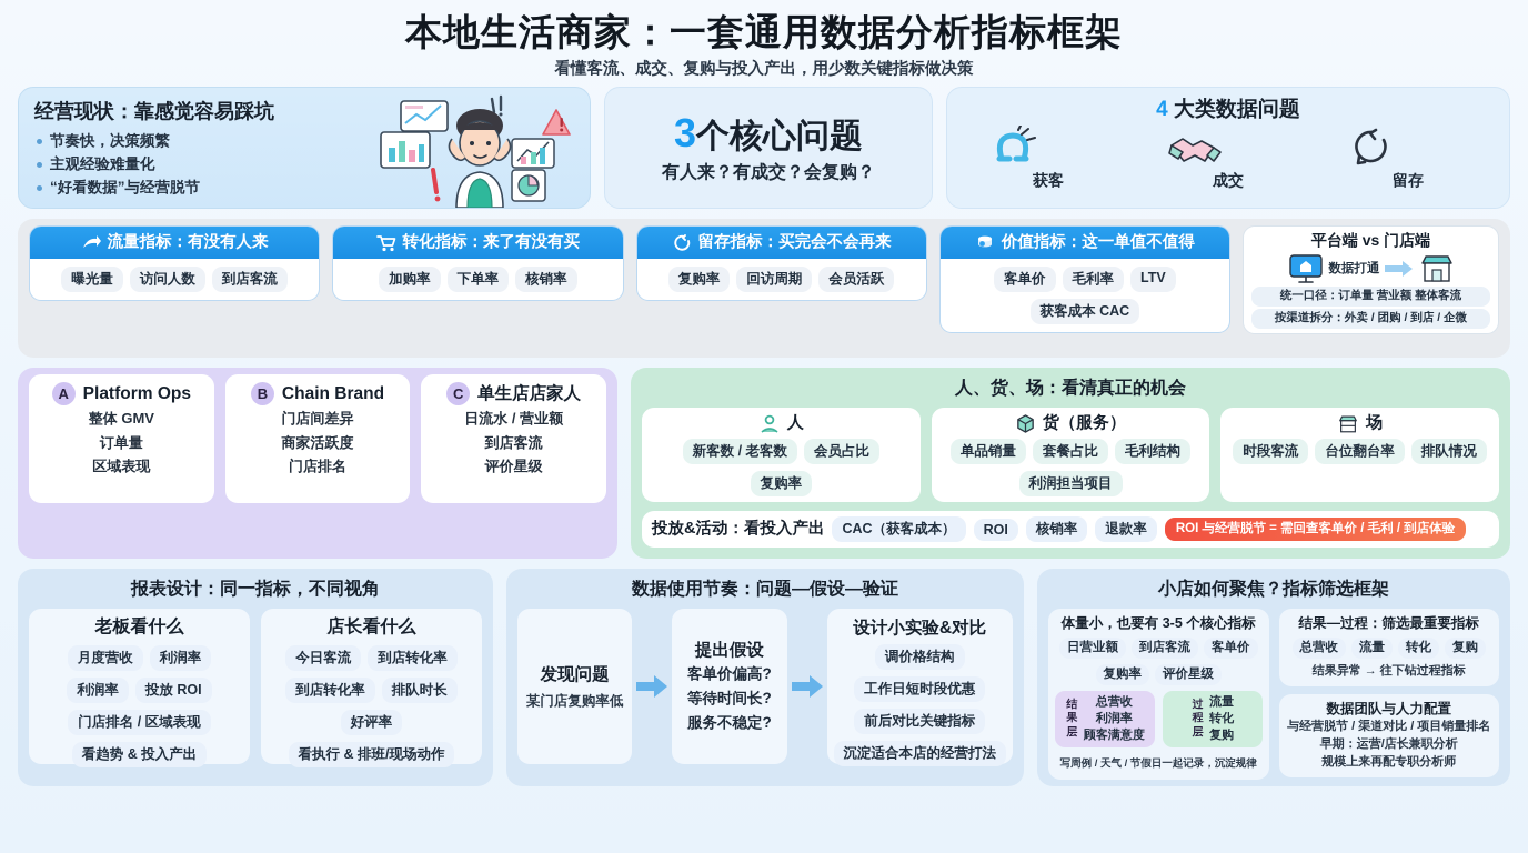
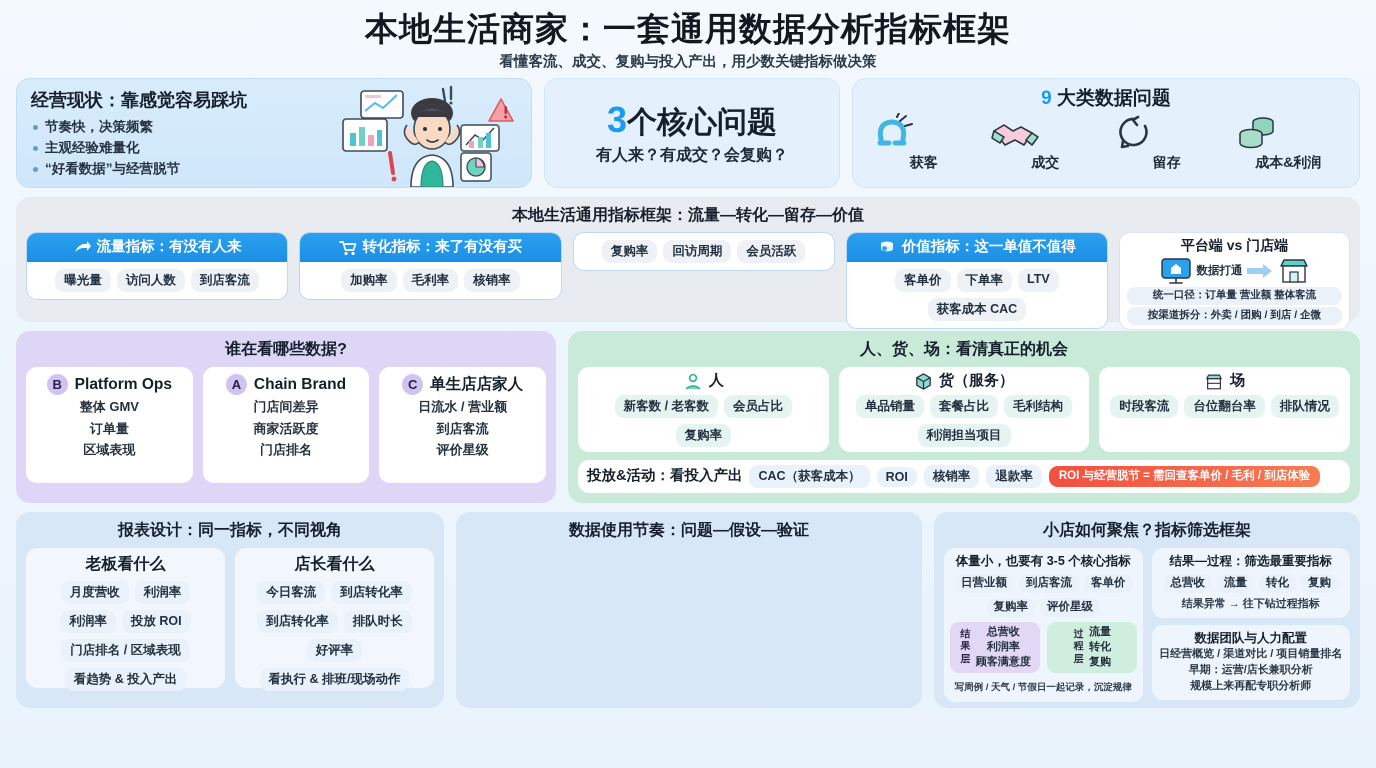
  本地生活商家：一套通用数据分析指标框架
  看懂客流、成交、复购与投入产出，用少数关键指标做决策
  经营现状：靠感觉容易踩坑
  节奏快，决策频繁
  主观经验难量化
  “好看数据”与经营脱节
  3个核心问题
  有人来？有成交？会复购？
- 4 大类数据问题
+ 9 大类数据问题
  获客
  成交
  留存
+ 成本&利润
+ 本地生活通用指标框架：流量—转化—留存—价值
  流量指标：有没有人来
  曝光量
  访问人数
  到店客流
  转化指标：来了有没有买
  加购率
- 下单率
+ 毛利率
  核销率
- 留存指标：买完会不会再来
  复购率
  回访周期
  会员活跃
  价值指标：这一单值不值得
  客单价
- 毛利率
+ 下单率
  LTV
  获客成本 CAC
  平台端 vs 门店端
  数据打通
  统一口径：订单量 营业额 整体客流
  按渠道拆分：外卖 / 团购 / 到店 / 企微
+ 谁在看哪些数据?
- A
+ B
  Platform Ops
  整体 GMV
  订单量
  区域表现
- B
+ A
  Chain Brand
  门店间差异
  商家活跃度
  门店排名
  C
  单生店店家人
  日流水 / 营业额
  到店客流
  评价星级
  人、货、场：看清真正的机会
  人
  新客数 / 老客数
  会员占比
  复购率
  货（服务）
  单品销量
  套餐占比
  毛利结构
  利润担当项目
  场
  时段客流
  台位翻台率
  排队情况
  投放&活动：看投入产出
  CAC（获客成本）
  ROI
  核销率
  退款率
  ROI 与经营脱节 = 需回查客单价 / 毛利 / 到店体验
  报表设计：同一指标，不同视角
  老板看什么
  月度营收
  利润率
  利润率
  投放 ROI
  门店排名 / 区域表现
  看趋势 & 投入产出
  店长看什么
  今日客流
  到店转化率
  到店转化率
  排队时长
  好评率
  看执行 & 排班/现场动作
  数据使用节奏：问题—假设—验证
- 发现问题
- 某门店复购率低
- 提出假设
- 客单价偏高?
- 等待时间长?
- 服务不稳定?
- 设计小实验&对比
- 调价格结构
- 工作日短时段优惠
- 前后对比关键指标
- 沉淀适合本店的经营打法
  小店如何聚焦？指标筛选框架
  体量小，也要有 3-5 个核心指标
  日营业额
  到店客流
  客单价
  复购率
  评价星级
  结果层
  总营收
  利润率
  顾客满意度
  过程层
  流量
  转化
  复购
  写周例 / 天气 / 节假日一起记录，沉淀规律
  结果—过程：筛选最重要指标
  总营收
  流量
  转化
  复购
  结果异常 → 往下钻过程指标
  数据团队与人力配置
- 与经营脱节 / 渠道对比 / 项目销量排名
+ 日经营概览 / 渠道对比 / 项目销量排名
  早期：运营/店长兼职分析
  规模上来再配专职分析师
